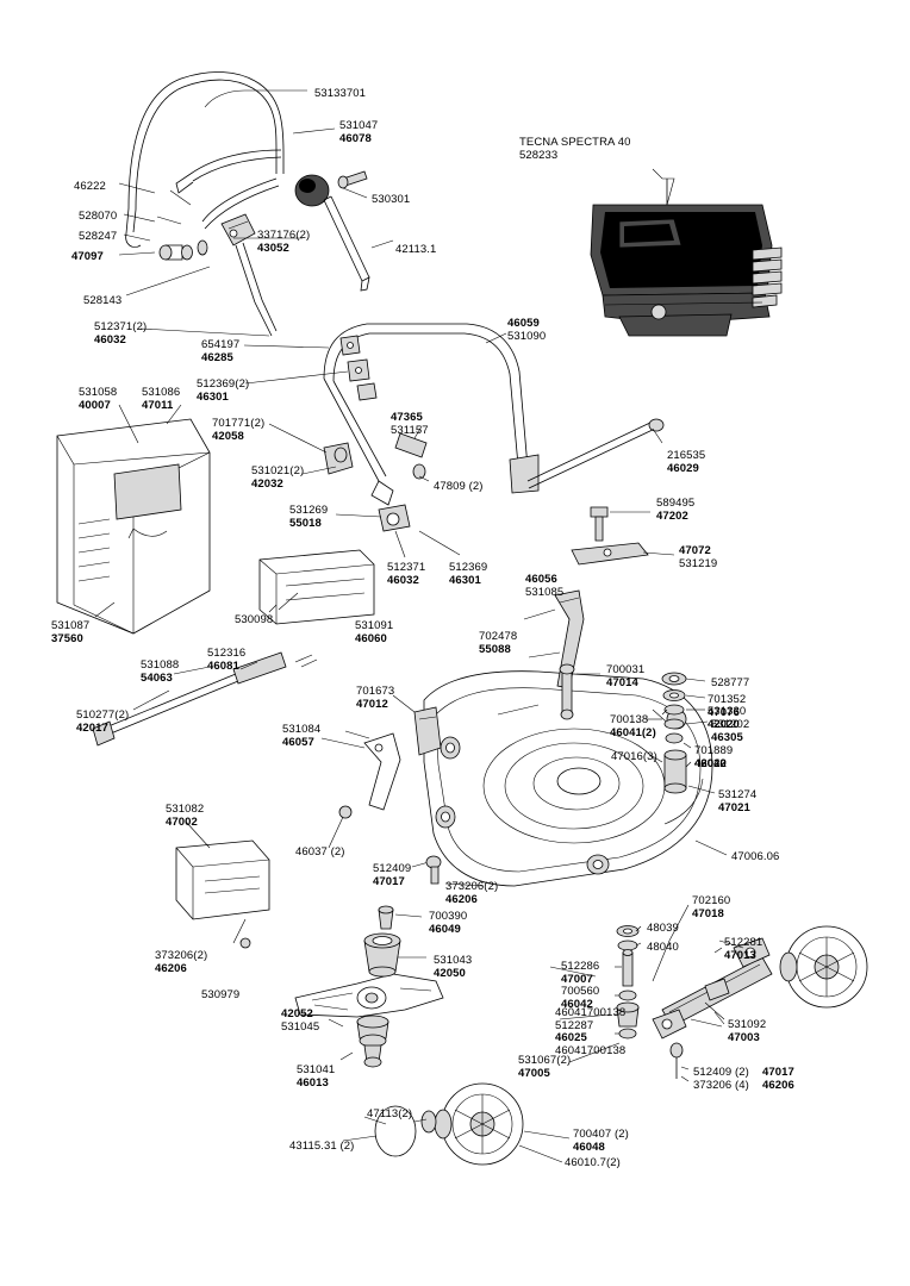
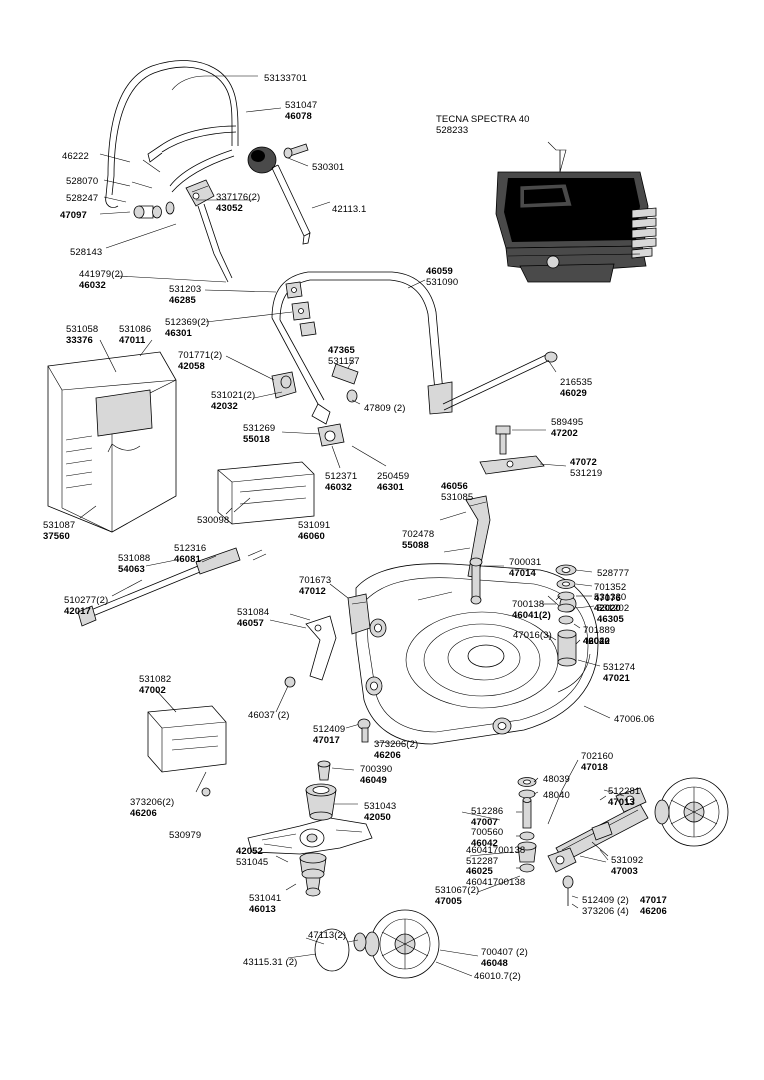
  TECNA SPECTRA 40
  528233
  53133701
  531047
  46078
  46222
  528070
  528247
  47097
  528143
  530301
  337176(2)
  43052
  42113.1
- 512371(2)
+ 441979(2)
  46032
- 654197
+ 531203
  46285
  512369(2)
  46301
  46059
  531090
  531058
- 40007
+ 33376
  531086
  47011
  701771(2)
  42058
  47365
  531157
  216535
  46029
  531021(2)
  42032
  47809 (2)
  531269
  55018
  589495
  47202
  47072
  531219
  512371
  46032
- 512369
+ 250459
  46301
  46056
  531085
  531087
  37560
  530098
  531091
  46060
  702478
  55088
  531088
  54063
  512316
  46081
  700031
  47014
  528777
  701352
  47076
  531330
  42020
  531202
  46305
  700138
  46041(2)
  701889
  42022
  46040
  47016(3)
  701673
  47012
  531084
  46057
  510277(2)
  42017
  531274
  47021
  47006.06
  531082
  47002
  46037 (2)
  512409
  47017
  373206(2)
  46206
  373206(2)
  46206
  530979
  700390
  46049
  531043
  42050
  42052
  531045
  531041
  46013
  48039
  48040
  702160
  47018
  512281
  47013
  512286
  47007
  700560
  46042
  46041700138
  512287
  46025
  46041700138
  531067(2)
  47005
  531092
  47003
  512409 (2)
  373206 (4)
  47017
  46206
  47113(2)
  43115.31 (2)
  700407 (2)
  46048
  46010.7(2)
